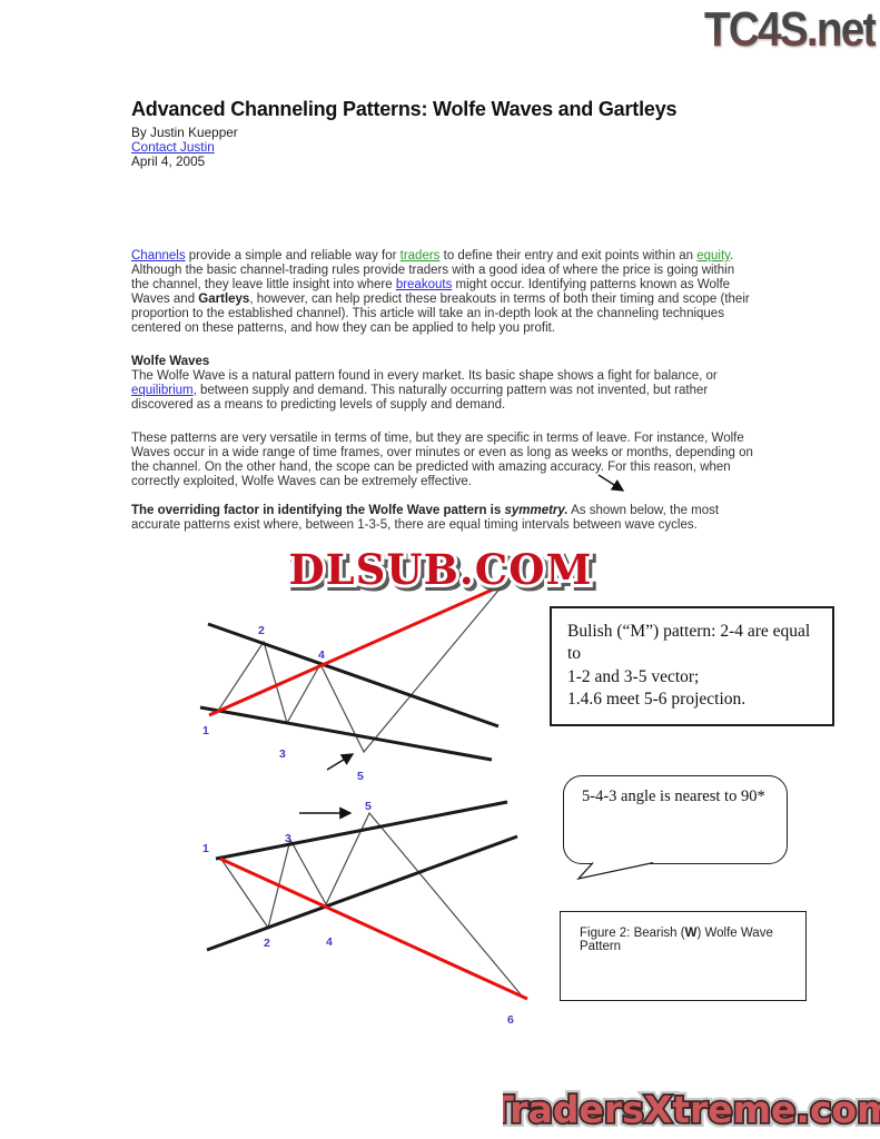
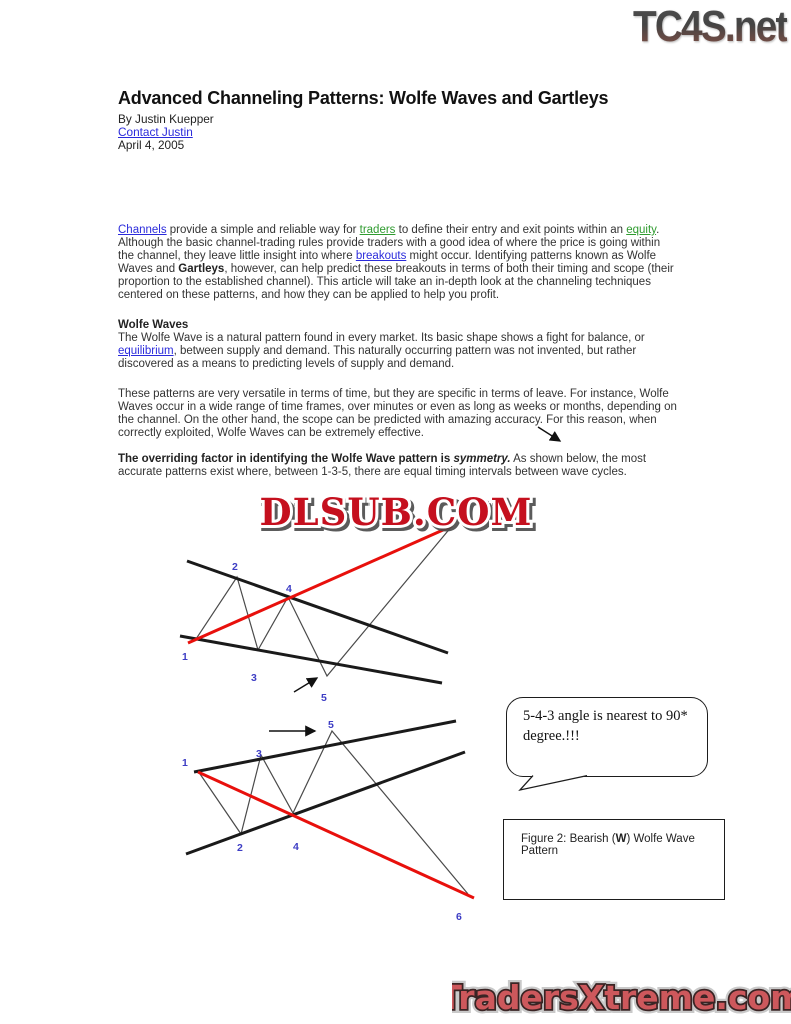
  TC4S.net
  Advanced Channeling Patterns: Wolfe Waves and Gartleys
  By Justin Kuepper
  Contact Justin
  April 4, 2005
  Channels provide a simple and reliable way for traders to define their entry and exit points within an equity. Although the basic channel-trading rules provide traders with a good idea of where the price is going within the channel, they leave little insight into where breakouts might occur. Identifying patterns known as Wolfe Waves and Gartleys, however, can help predict these breakouts in terms of both their timing and scope (their proportion to the established channel). This article will take an in-depth look at the channeling techniques centered on these patterns, and how they can be applied to help you profit.
  Wolfe Waves
  The Wolfe Wave is a natural pattern found in every market. Its basic shape shows a fight for balance, or equilibrium, between supply and demand. This naturally occurring pattern was not invented, but rather discovered as a means to predicting levels of supply and demand.
  These patterns are very versatile in terms of time, but they are specific in terms of leave. For instance, Wolfe Waves occur in a wide range of time frames, over minutes or even as long as weeks or months, depending on the channel. On the other hand, the scope can be predicted with amazing accuracy. For this reason, when correctly exploited, Wolfe Waves can be extremely effective.
  The overriding factor in identifying the Wolfe Wave pattern is symmetry. As shown below, the most accurate patterns exist where, between 1-3-5, there are equal timing intervals between wave cycles.
- Bulish (“M”) pattern: 2-4 are equal to
- 1-2 and 3-5 vector;
- 1.4.6 meet 5-6 projection.
  5-4-3 angle is nearest to 90*
+ degree.!!!
  Figure 2: Bearish (W) Wolfe Wave Pattern
  1
  2
  3
  4
  5
  1
  2
  3
  4
  5
  6
  DLSUB.COM
  radersXtreme.com
